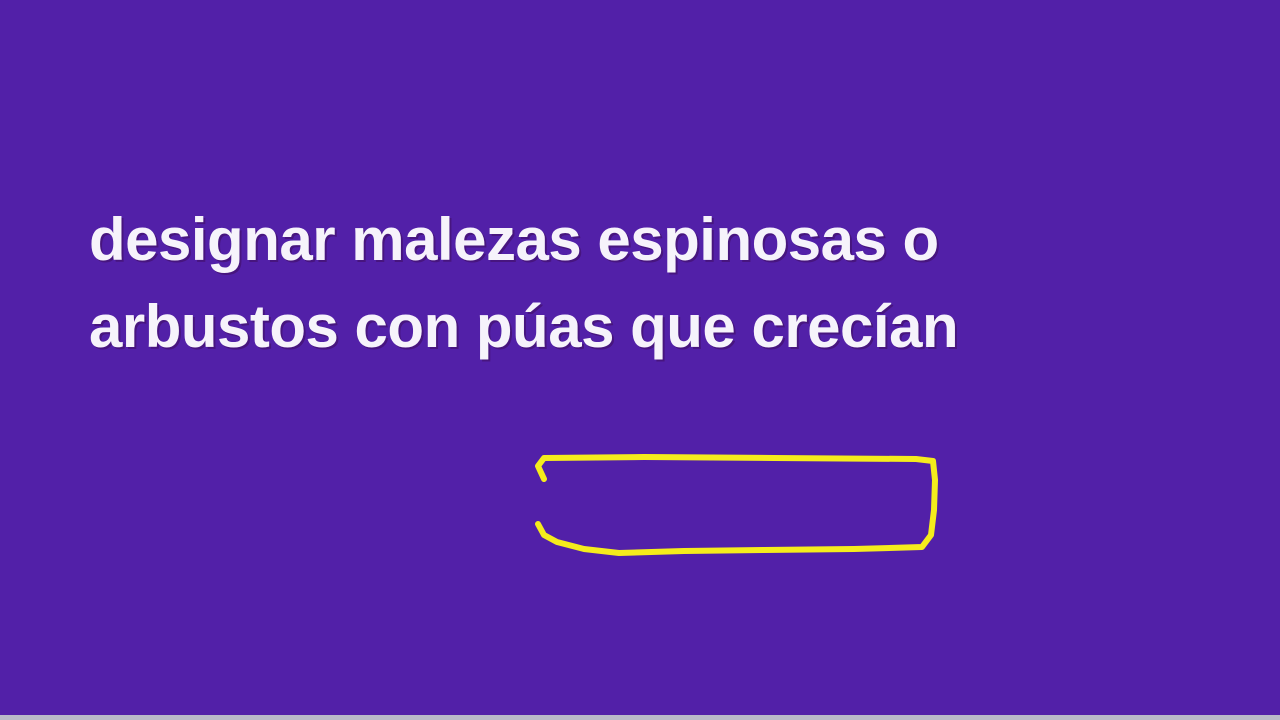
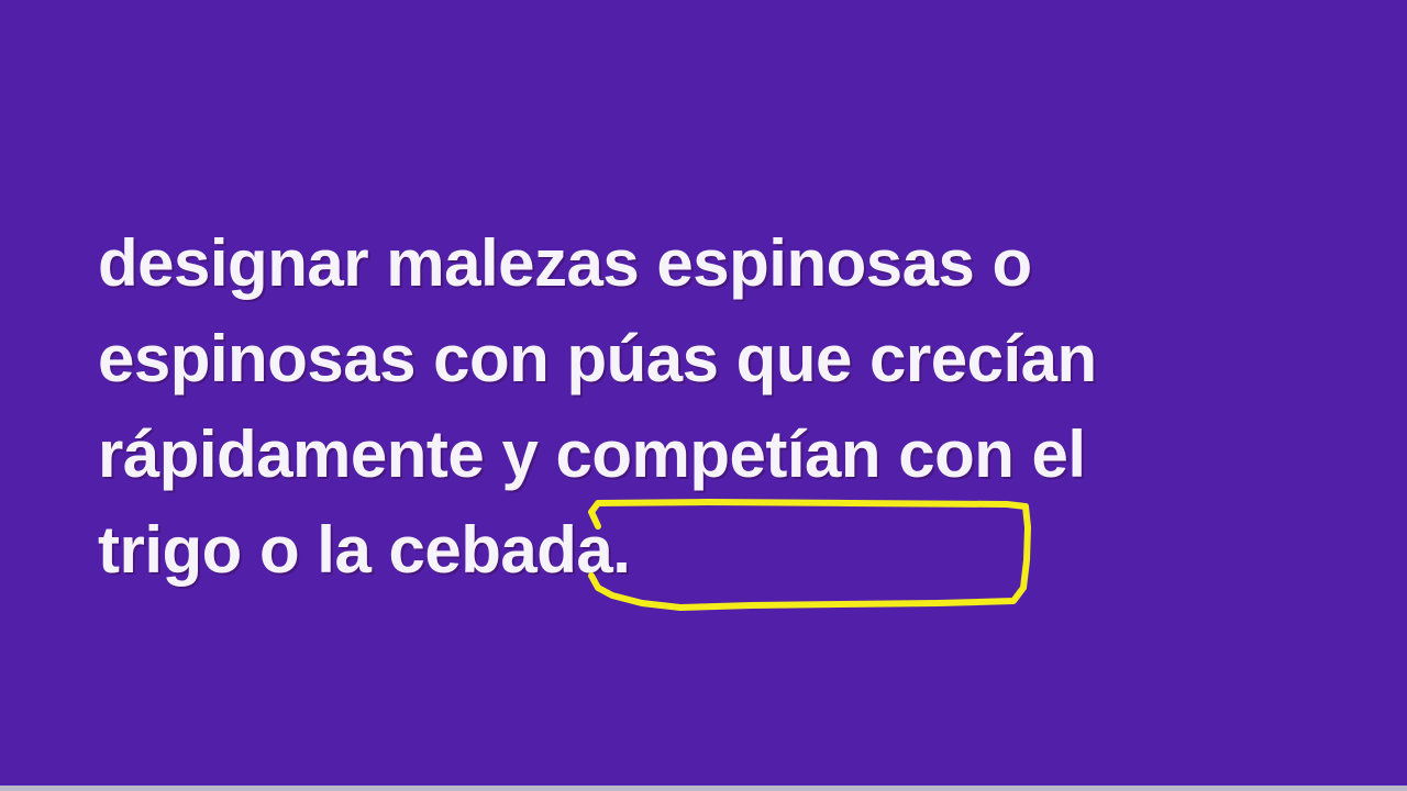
  designar malezas espinosas o
- arbustos con púas que crecían
+ espinosas con púas que crecían
+ rápidamente y competían con el
+ trigo o la cebada.
